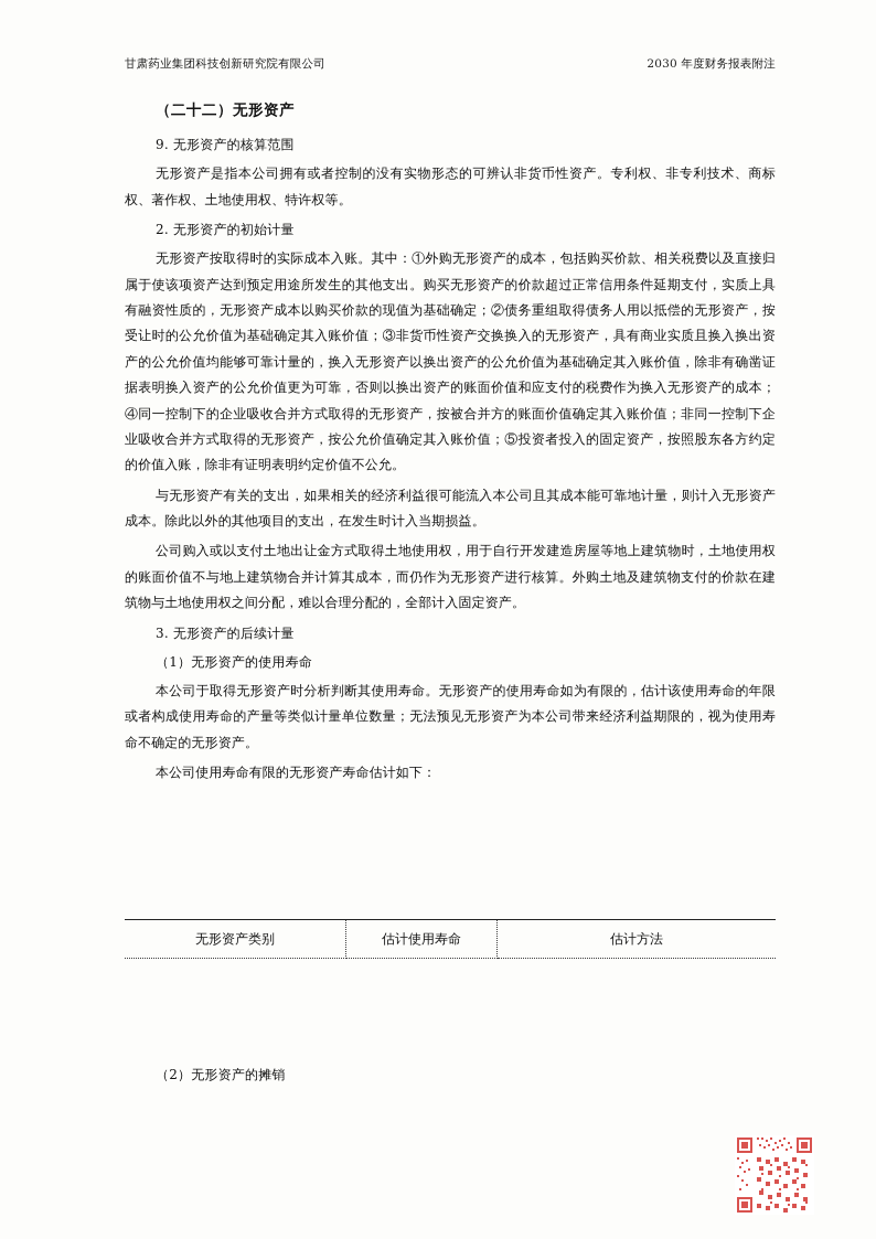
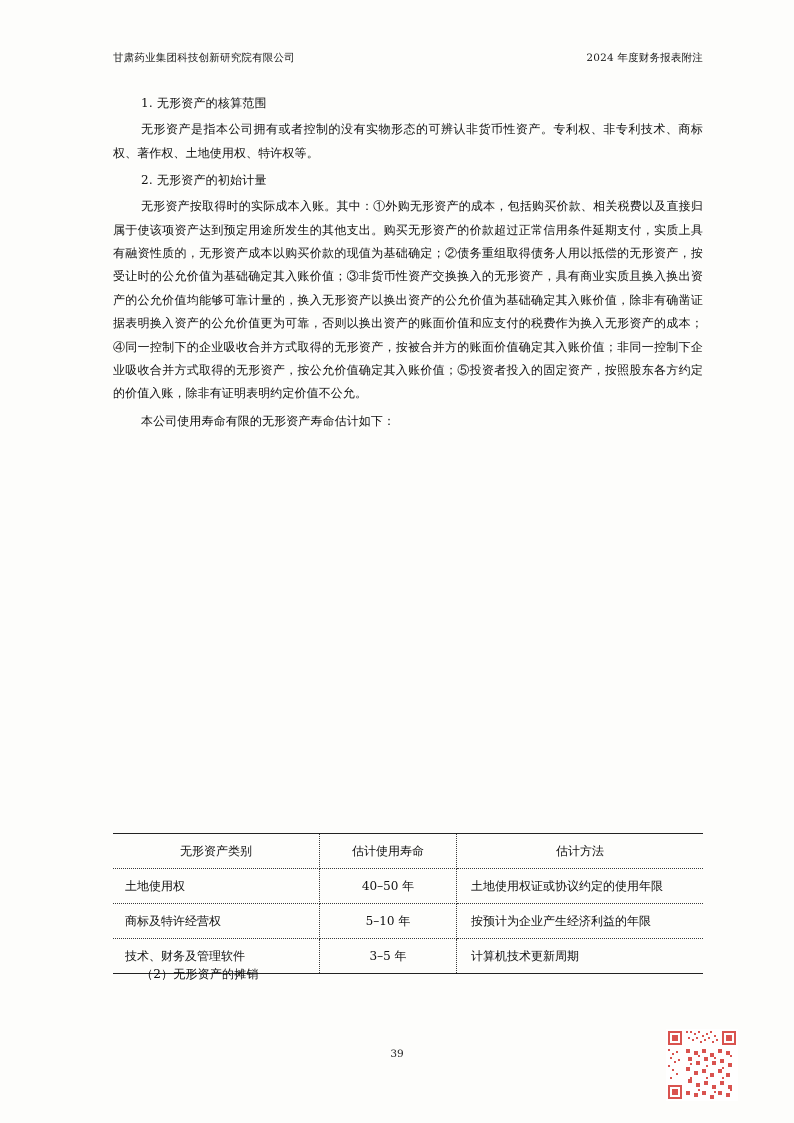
  甘肃药业集团科技创新研究院有限公司
- 2030 年度财务报表附注
+ 2024 年度财务报表附注
- （二十二）无形资产
- 9. 无形资产的核算范围
+ 1. 无形资产的核算范围
  无形资产是指本公司拥有或者控制的没有实物形态的可辨认非货币性资产。专利权、非专利技术、商标权、著作权、土地使用权、特许权等。
  2. 无形资产的初始计量
  无形资产按取得时的实际成本入账。其中：①外购无形资产的成本，包括购买价款、相关税费以及直接归属于使该项资产达到预定用途所发生的其他支出。购买无形资产的价款超过正常信用条件延期支付，实质上具有融资性质的，无形资产成本以购买价款的现值为基础确定；②债务重组取得债务人用以抵偿的无形资产，按受让时的公允价值为基础确定其入账价值；③非货币性资产交换换入的无形资产，具有商业实质且换入换出资产的公允价值均能够可靠计量的，换入无形资产以换出资产的公允价值为基础确定其入账价值，除非有确凿证据表明换入资产的公允价值更为可靠，否则以换出资产的账面价值和应支付的税费作为换入无形资产的成本；④同一控制下的企业吸收合并方式取得的无形资产，按被合并方的账面价值确定其入账价值；非同一控制下企业吸收合并方式取得的无形资产，按公允价值确定其入账价值；⑤投资者投入的固定资产，按照股东各方约定的价值入账，除非有证明表明约定价值不公允。
- 与无形资产有关的支出，如果相关的经济利益很可能流入本公司且其成本能可靠地计量，则计入无形资产成本。除此以外的其他项目的支出，在发生时计入当期损益。
- 公司购入或以支付土地出让金方式取得土地使用权，用于自行开发建造房屋等地上建筑物时，土地使用权的账面价值不与地上建筑物合并计算其成本，而仍作为无形资产进行核算。外购土地及建筑物支付的价款在建筑物与土地使用权之间分配，难以合理分配的，全部计入固定资产。
- 3. 无形资产的后续计量
- （1）无形资产的使用寿命
- 本公司于取得无形资产时分析判断其使用寿命。无形资产的使用寿命如为有限的，估计该使用寿命的年限或者构成使用寿命的产量等类似计量单位数量；无法预见无形资产为本公司带来经济利益期限的，视为使用寿命不确定的无形资产。
  本公司使用寿命有限的无形资产寿命估计如下：
  无形资产类别	估计使用寿命	估计方法
+ 土地使用权	40–50 年	土地使用权证或协议约定的使用年限
+ 商标及特许经营权	5–10 年	按预计为企业产生经济利益的年限
+ 技术、财务及管理软件	3–5 年	计算机技术更新周期
  （2）无形资产的摊销
+ 39
